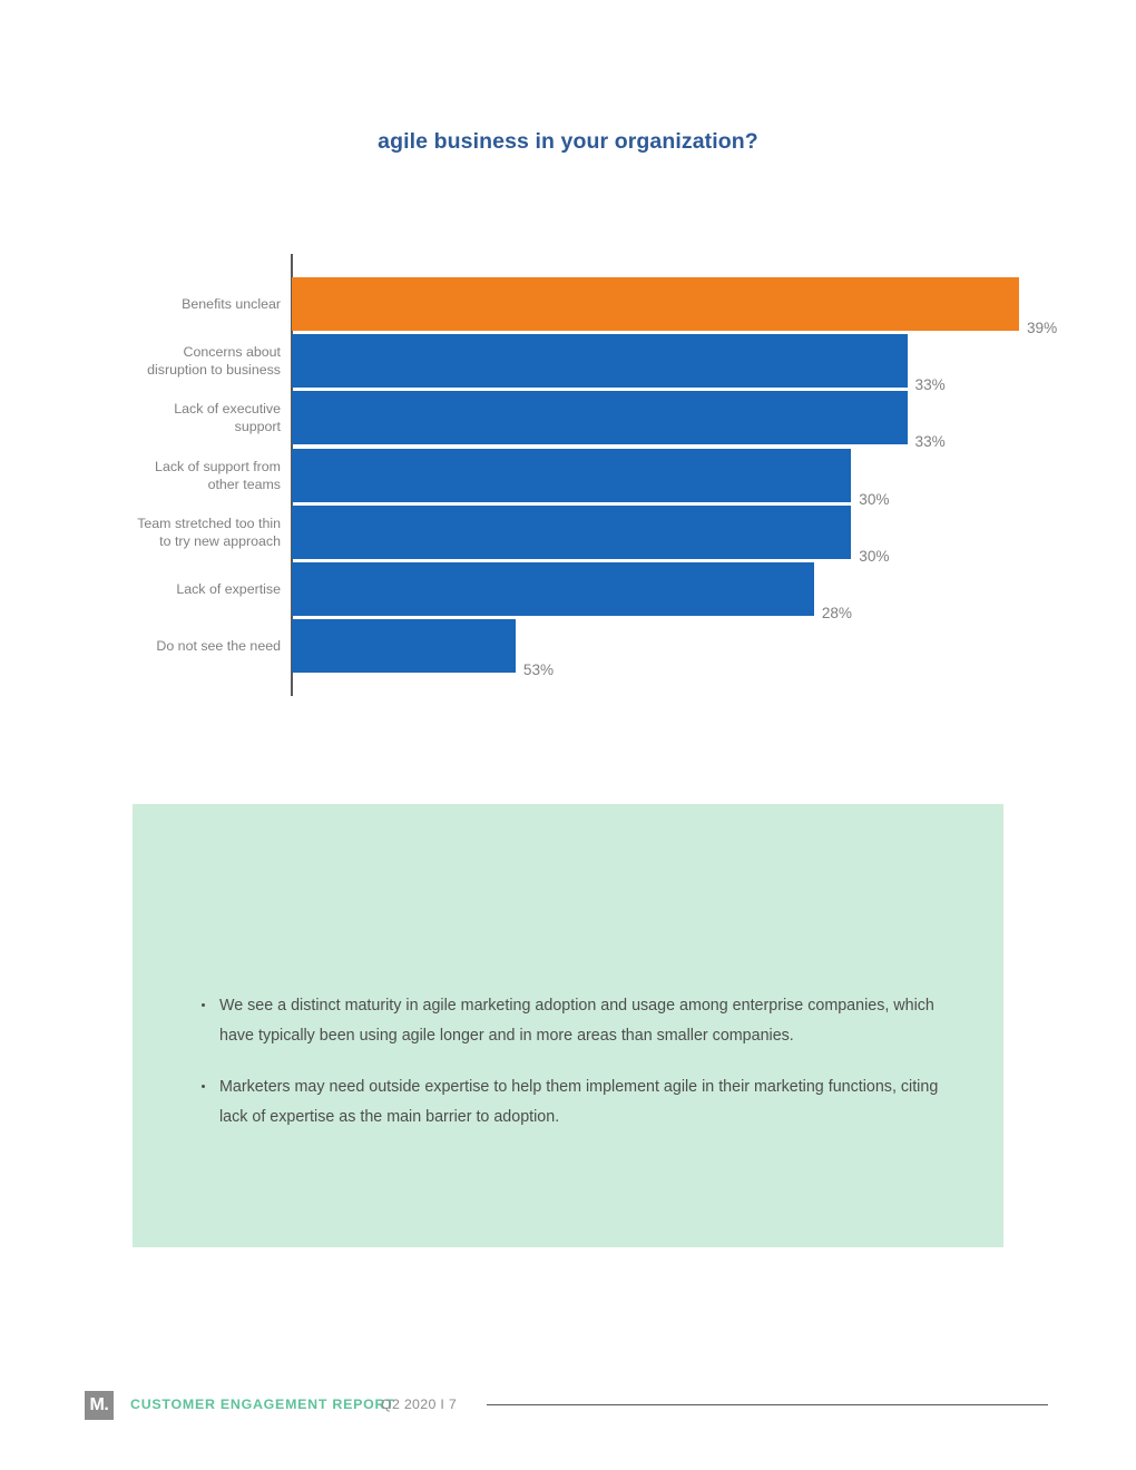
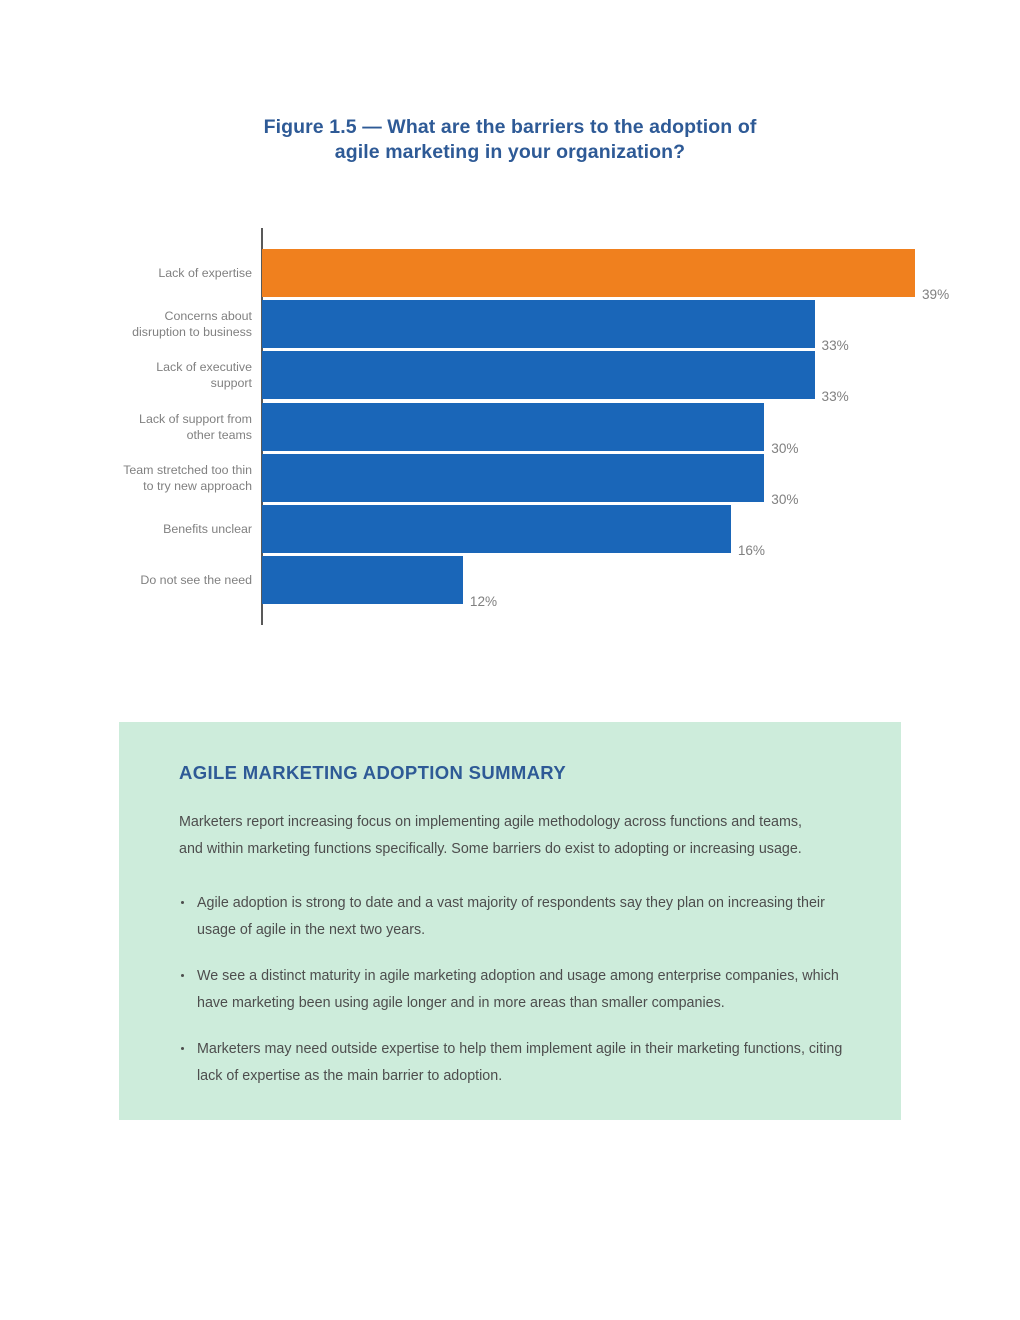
+ Figure 1.5 — What are the barriers to the adoption of
- agile business in your organization?
+ agile marketing in your organization?
- Benefits unclear
+ Lack of expertise
  39%
  Concerns about
  disruption to business
  33%
  Lack of executive
  support
  33%
  Lack of support from
  other teams
  30%
  Team stretched too thin
  to try new approach
  30%
- Lack of expertise
+ Benefits unclear
- 28%
+ 16%
  Do not see the need
- 53%
+ 12%
+ AGILE MARKETING ADOPTION SUMMARY
+ Marketers report increasing focus on implementing agile methodology across functions and teams, and within marketing functions specifically. Some barriers do exist to adopting or increasing usage.
+ Agile adoption is strong to date and a vast majority of respondents say they plan on increasing their usage of agile in the next two years.
- We see a distinct maturity in agile marketing adoption and usage among enterprise companies, which have typically been using agile longer and in more areas than smaller companies.
+ We see a distinct maturity in agile marketing adoption and usage among enterprise companies, which have marketing been using agile longer and in more areas than smaller companies.
  Marketers may need outside expertise to help them implement agile in their marketing functions, citing lack of expertise as the main barrier to adoption.
- M.
- CUSTOMER ENGAGEMENT REPORT
- Q2 2020 I 7
